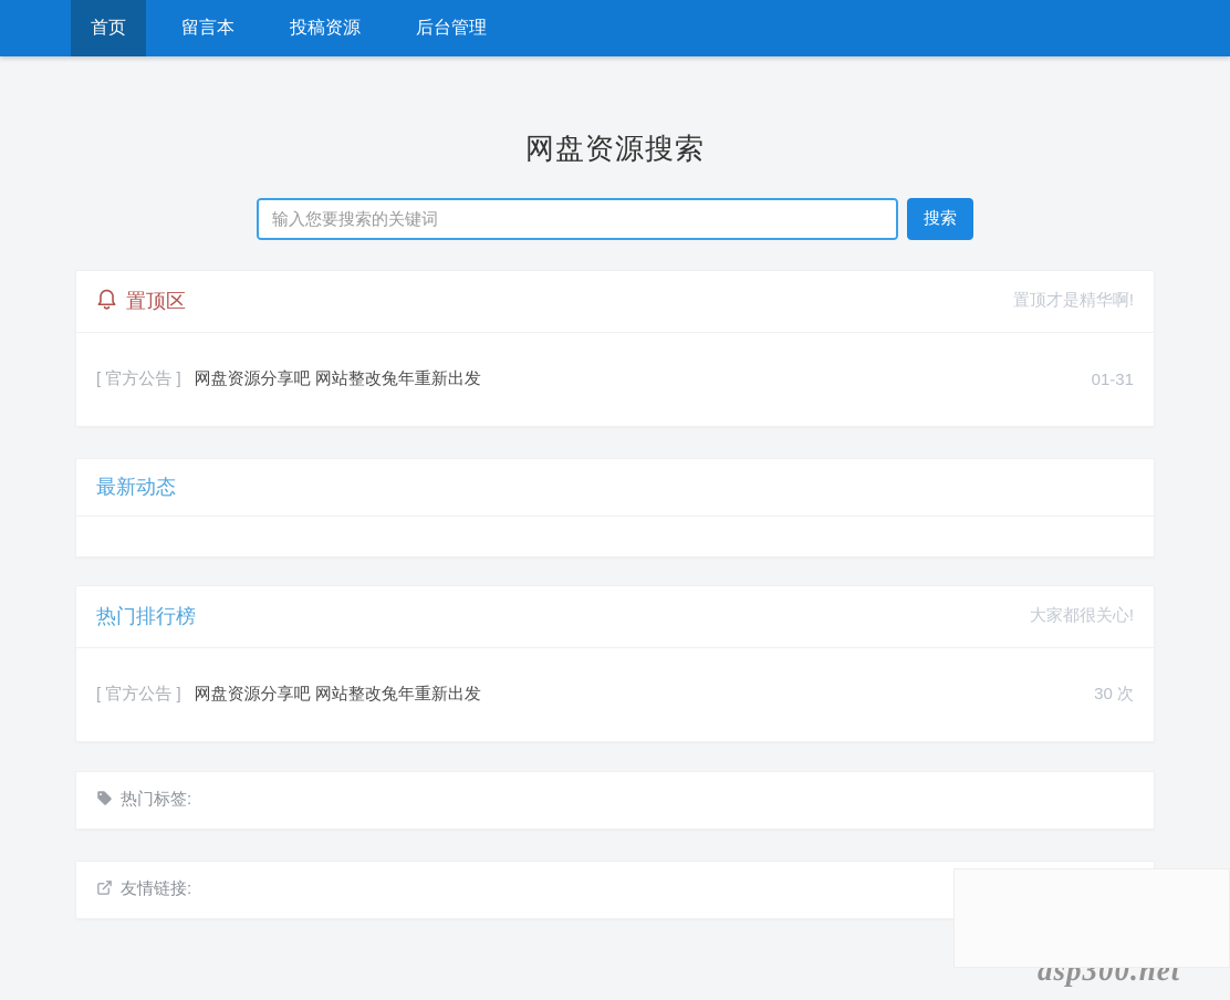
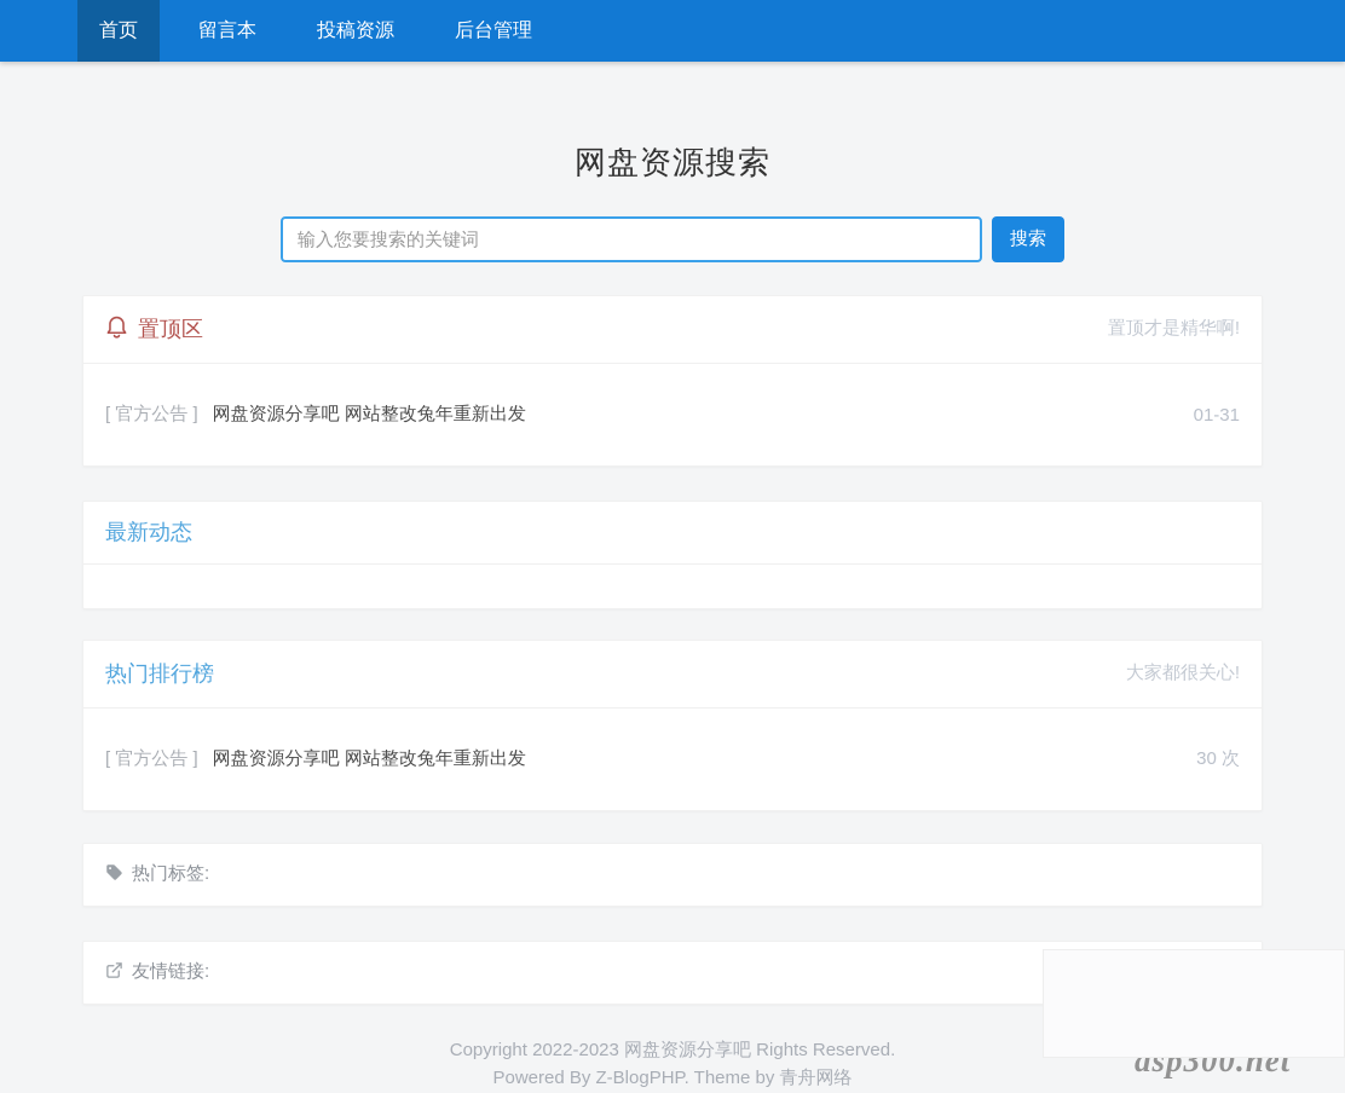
  首页
  留言本
  投稿资源
  后台管理
  网盘资源搜索
  输入您要搜索的关键词
  搜索
  置顶区
  置顶才是精华啊!
  [ 官方公告 ]
  网盘资源分享吧 网站整改兔年重新出发
  01-31
  最新动态
  热门排行榜
  大家都很关心!
  [ 官方公告 ]
  网盘资源分享吧 网站整改兔年重新出发
  30 次
  热门标签:
  友情链接:
+ Copyright 2022-2023 网盘资源分享吧 Rights Reserved.
+ Powered By Z-BlogPHP. Theme by 青舟网络
  asp300.net
